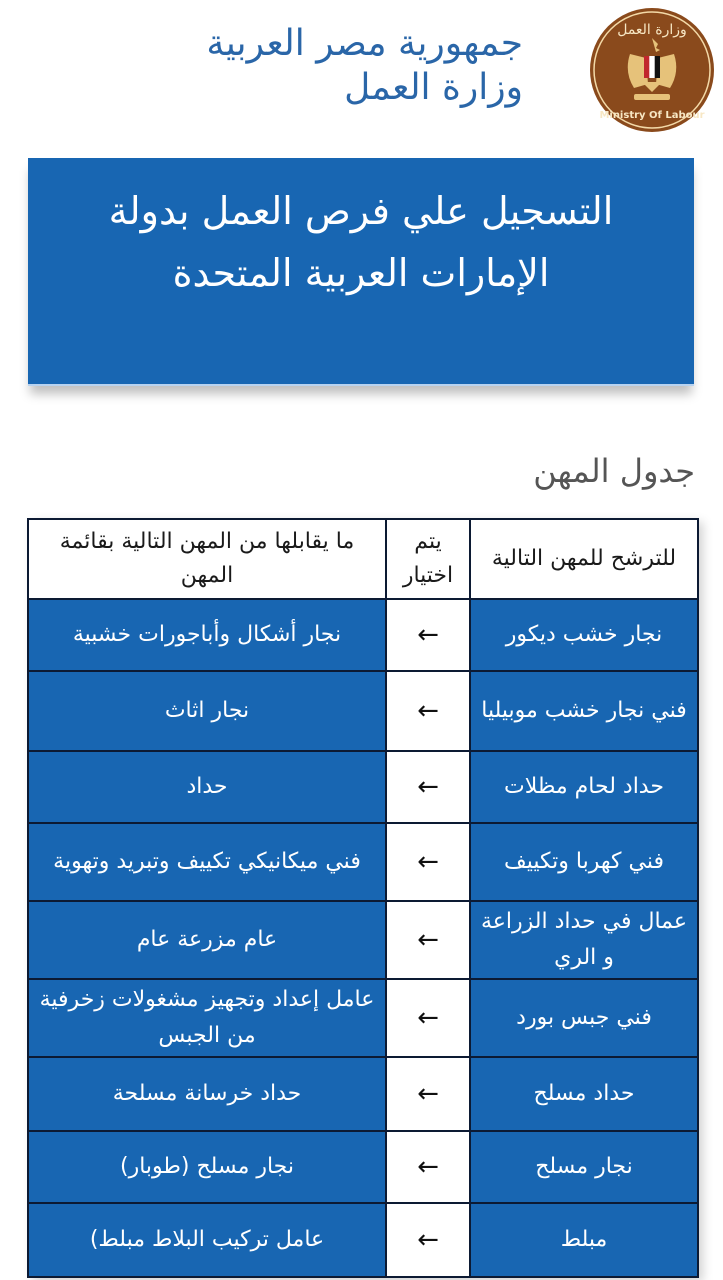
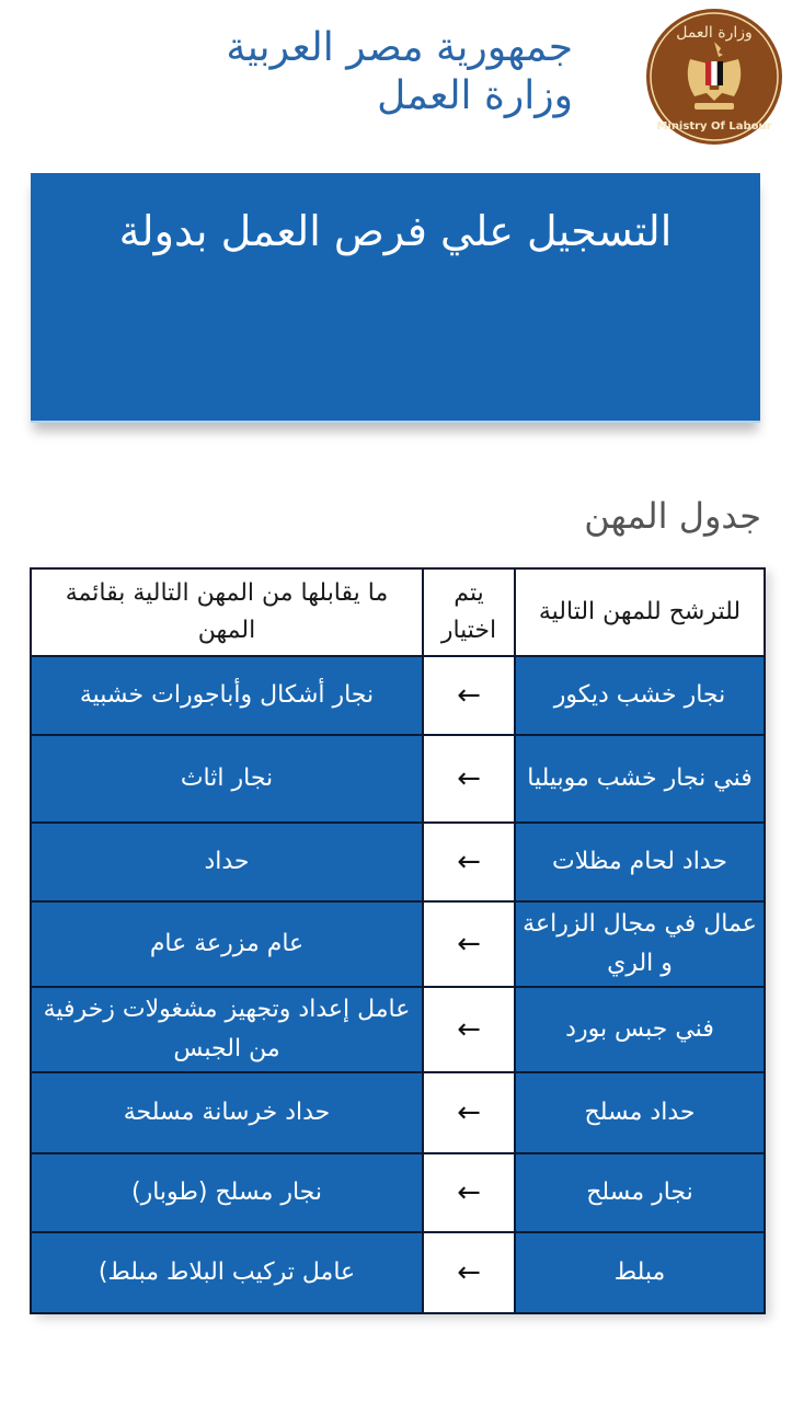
  جمهورية مصر العربية
  وزارة العمل
  وزارة العمل
  Ministry Of Labour
  التسجيل علي فرص العمل بدولة
- الإمارات العربية المتحدة
  جدول المهن
  للترشح للمهن التالية	يتم اختيار	ما يقابلها من المهن التالية بقائمة المهن
  نجار خشب ديكور	←	نجار أشكال وأباجورات خشبية
  فني نجار خشب موبيليا	←	نجار اثاث
  حداد لحام مظلات	←	حداد
- فني كهربا وتكييف	←	فني ميكانيكي تكييف وتبريد وتهوية
- عمال في حداد الزراعة و الري	←	عام مزرعة عام
+ عمال في مجال الزراعة و الري	←	عام مزرعة عام
  فني جبس بورد	←	عامل إعداد وتجهيز مشغولات زخرفية من الجبس
  حداد مسلح	←	حداد خرسانة مسلحة
  نجار مسلح	←	نجار مسلح (طوبار)
  مبلط	←	عامل تركيب البلاط مبلط)
